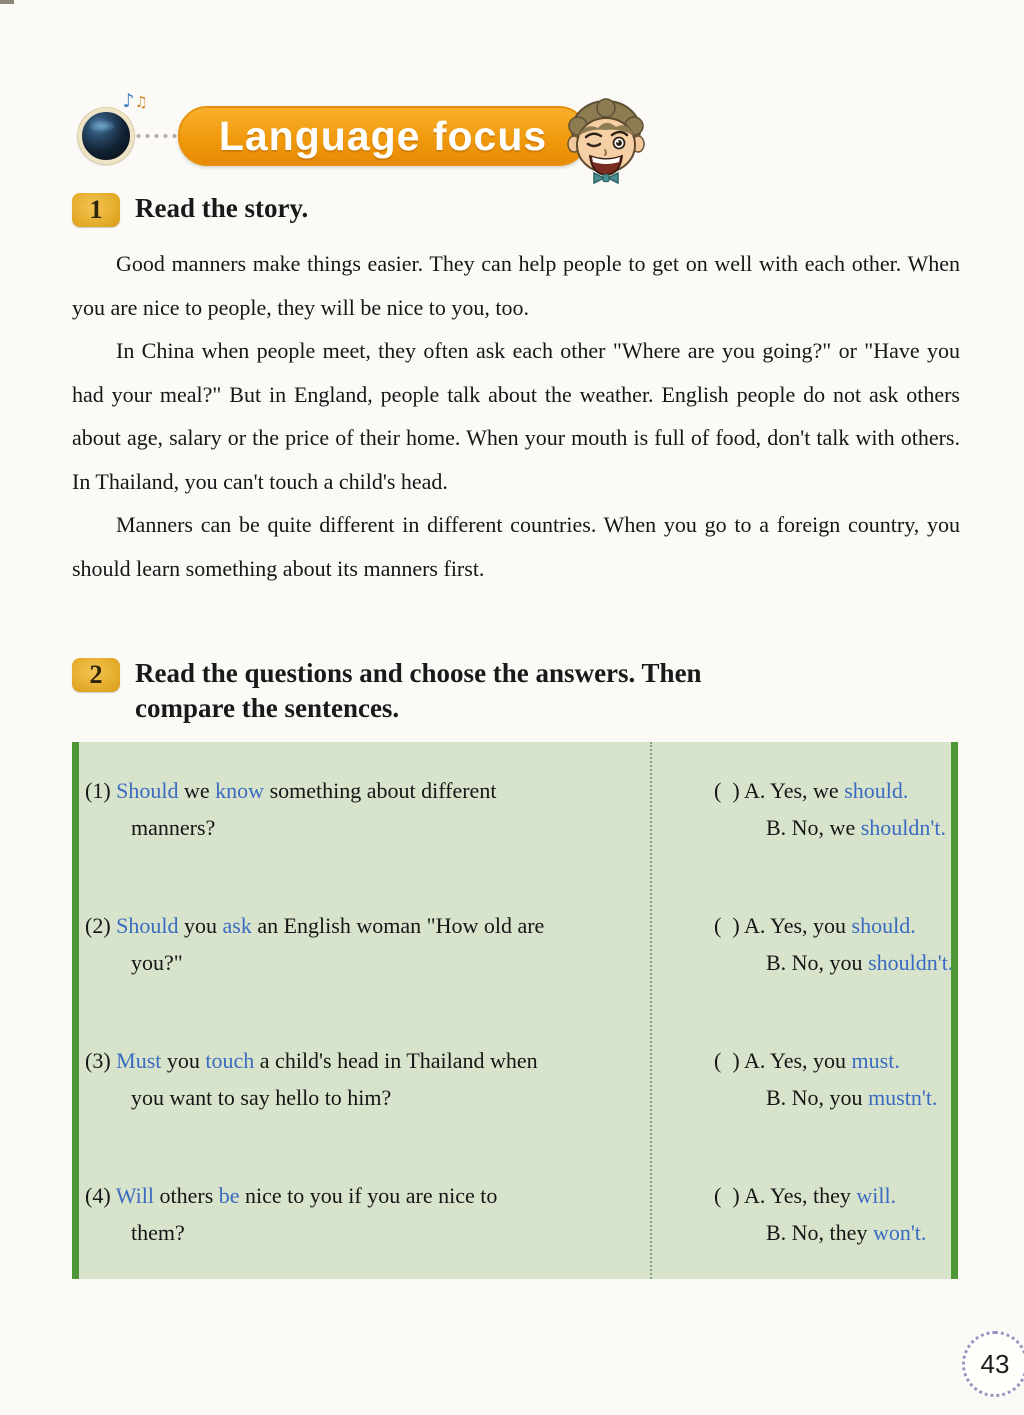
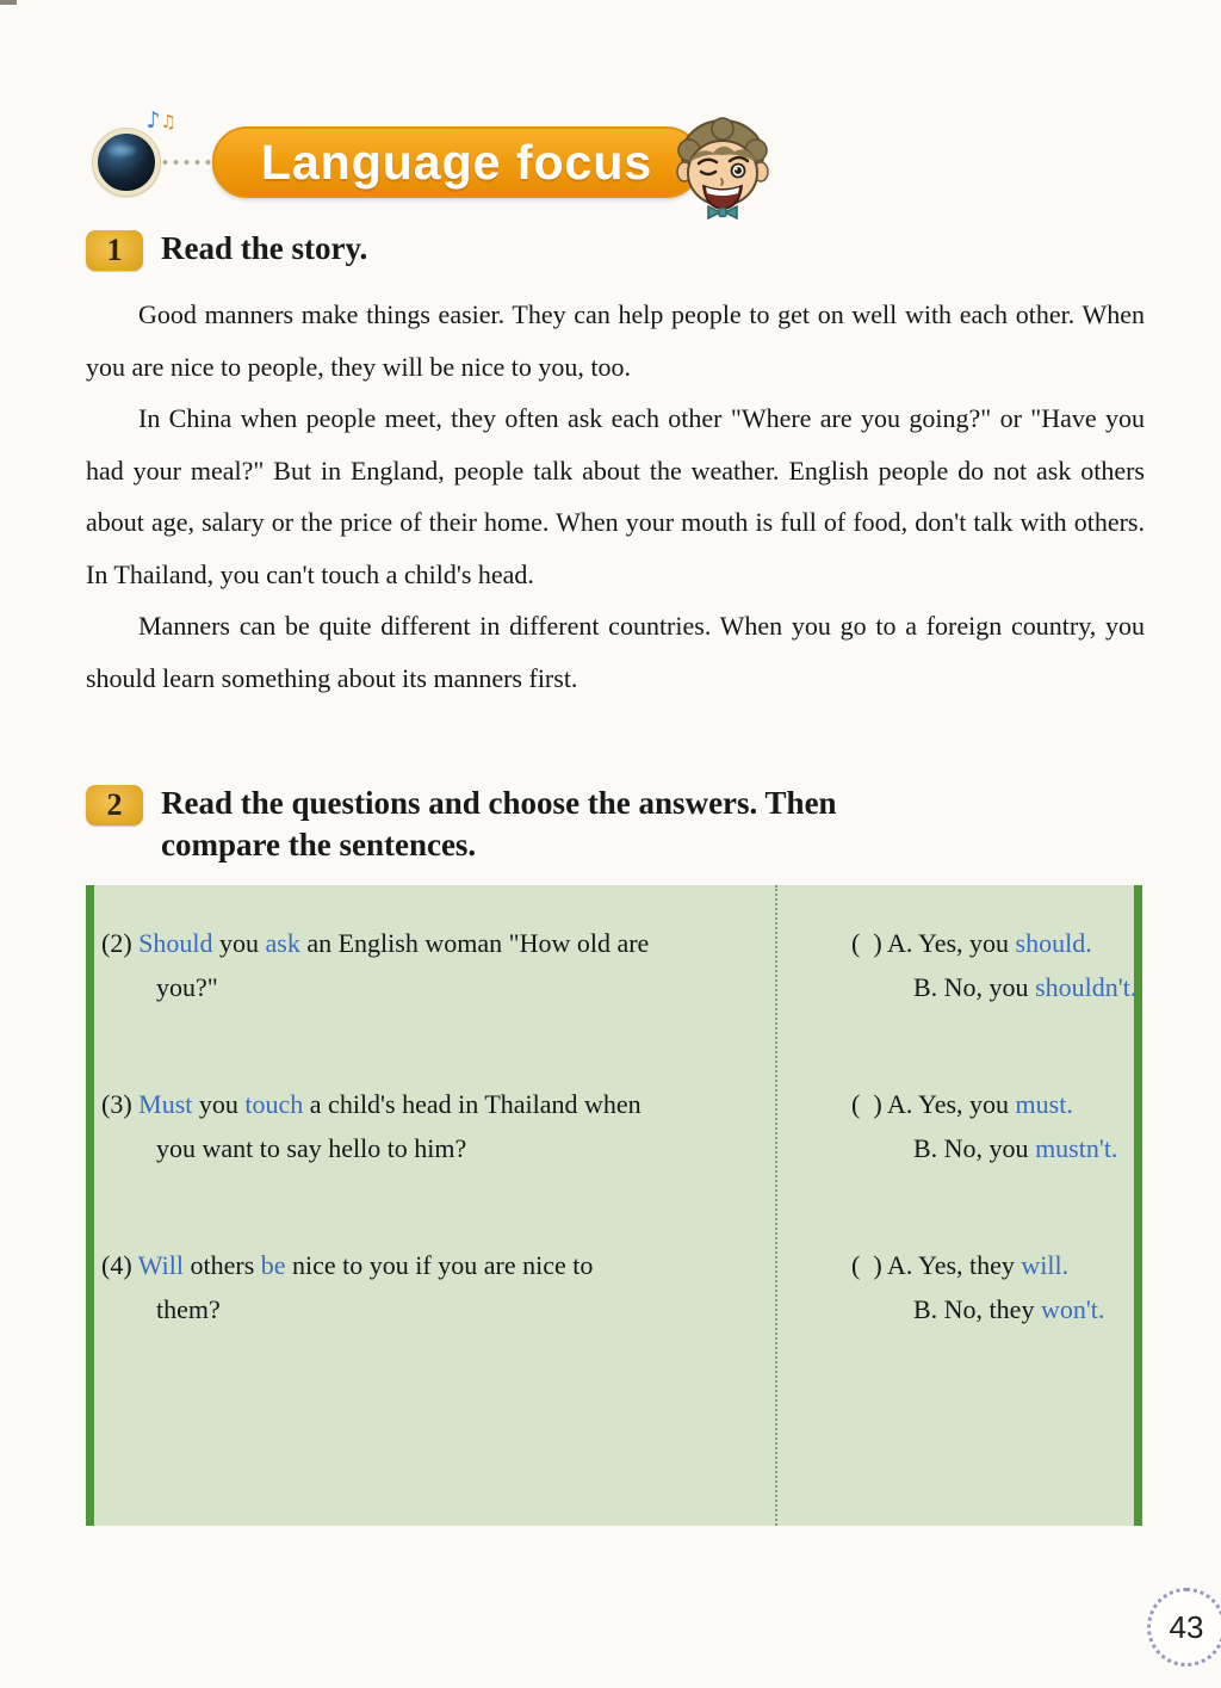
  ♪♫
  Language focus
  1
  Read the story.
  Good manners make things easier. They can help people to get on well with each other. When you are nice to people, they will be nice to you, too.
  In China when people meet, they often ask each other "Where are you going?" or "Have you had your meal?" But in England, people talk about the weather. English people do not ask others about age, salary or the price of their home. When your mouth is full of food, don't talk with others. In Thailand, you can't touch a child's head.
  Manners can be quite different in different countries. When you go to a foreign country, you should learn something about its manners first.
  2
  Read the questions and choose the answers. Then
  compare the sentences.
- (1) Should we know something about different
- manners?
- ( ) A. Yes, we should.
- B. No, we shouldn't.
  (2) Should you ask an English woman "How old are
  you?"
  ( ) A. Yes, you should.
  B. No, you shouldn't
  (3) Must you touch a child's head in Thailand when
  you want to say hello to him?
  ( ) A. Yes, you must.
  B. No, you mustn't.
  (4) Will others be nice to you if you are nice to
  them?
  ( ) A. Yes, they will.
  B. No, they won't.
  43
